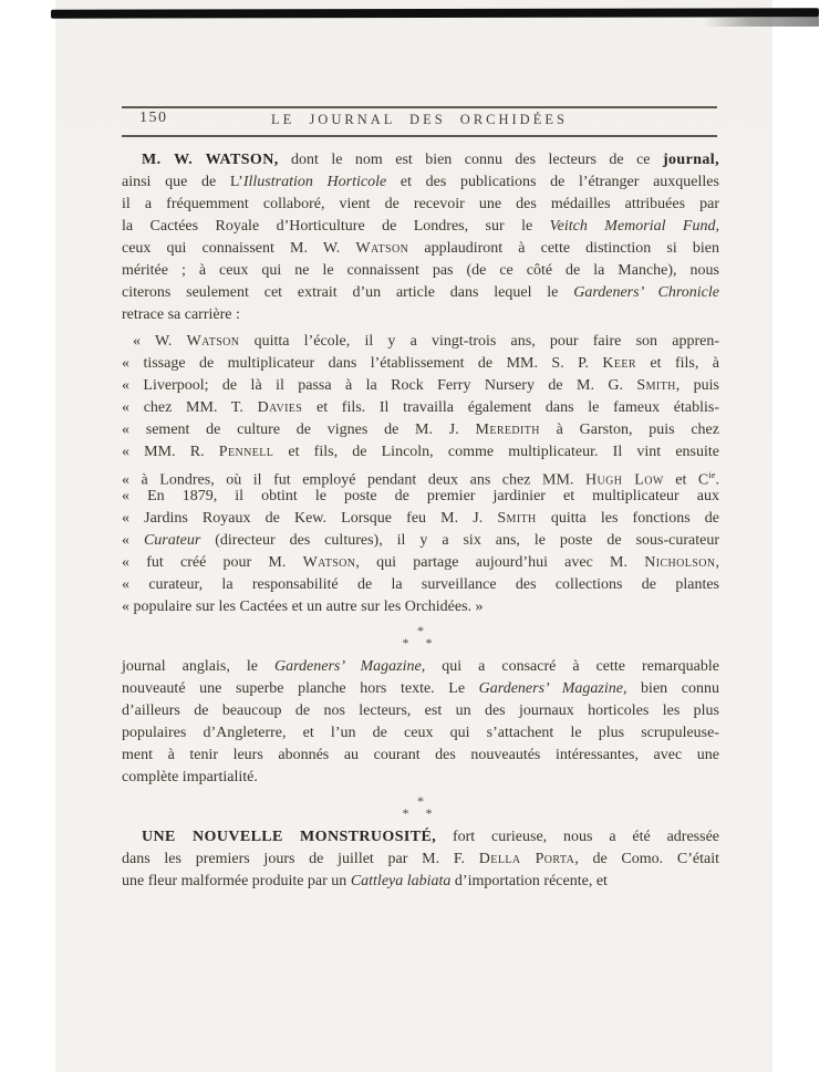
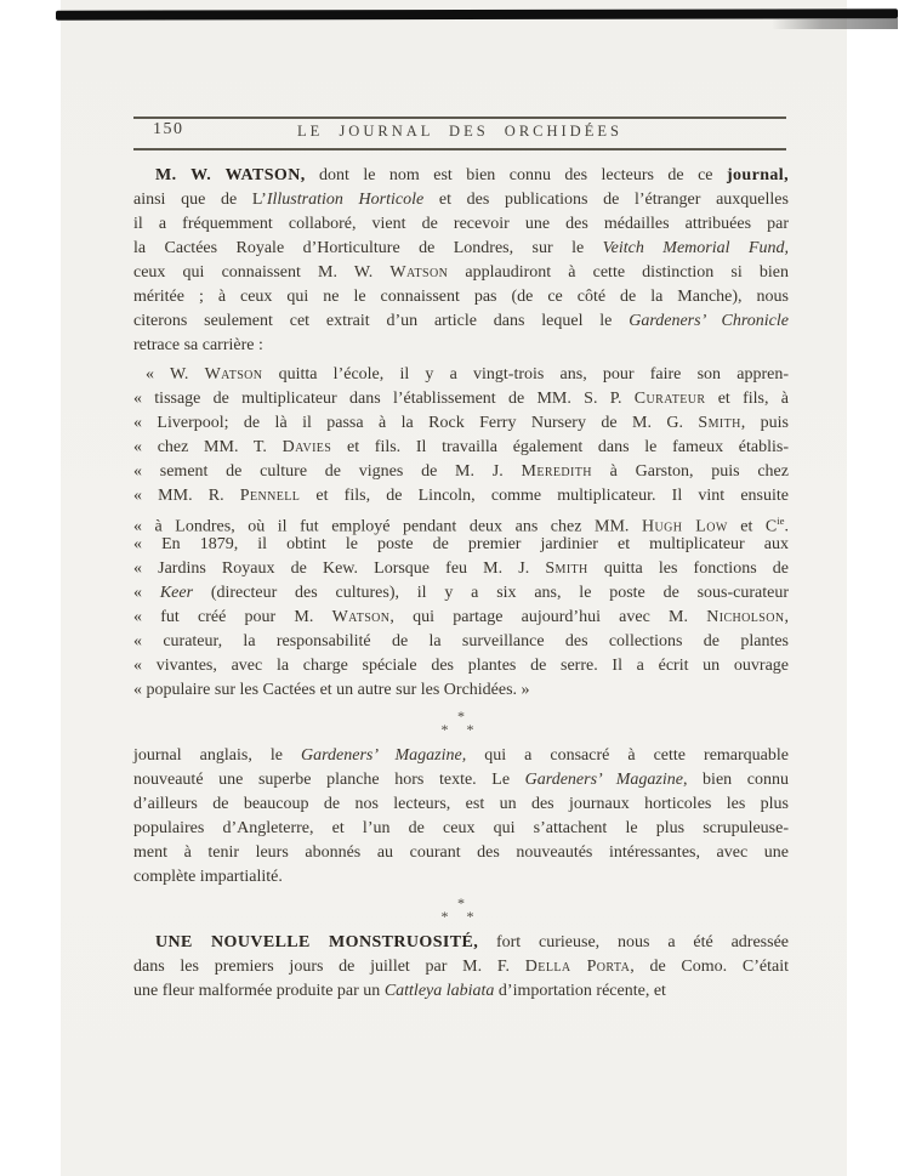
  150
  LE JOURNAL DES ORCHIDÉES
  M. W. WATSON, dont le nom est bien connu des lecteurs de ce journal,
  ainsi que de L’Illustration Horticole et des publications de l’étranger auxquelles
  il a fréquemment collaboré, vient de recevoir une des médailles attribuées par
  la Cactées Royale d’Horticulture de Londres, sur le Veitch Memorial Fund,
  ceux qui connaissent M. W. Watson applaudiront à cette distinction si bien
  méritée ; à ceux qui ne le connaissent pas (de ce côté de la Manche), nous
  citerons seulement cet extrait d’un article dans lequel le Gardeners’ Chronicle
  retrace sa carrière :
  « W. Watson quitta l’école, il y a vingt-trois ans, pour faire son appren-
- « tissage de multiplicateur dans l’établissement de MM. S. P. Keer et fils, à
+ « tissage de multiplicateur dans l’établissement de MM. S. P. Curateur et fils, à
  « Liverpool; de là il passa à la Rock Ferry Nursery de M. G. Smith, puis
  « chez MM. T. Davies et fils. Il travailla également dans le fameux établis-
  « sement de culture de vignes de M. J. Meredith à Garston, puis chez
  « MM. R. Pennell et fils, de Lincoln, comme multiplicateur. Il vint ensuite
  « à Londres, où il fut employé pendant deux ans chez MM. Hugh Low et Cie.
  « En 1879, il obtint le poste de premier jardinier et multiplicateur aux
  « Jardins Royaux de Kew. Lorsque feu M. J. Smith quitta les fonctions de
- « Curateur (directeur des cultures), il y a six ans, le poste de sous-curateur
+ « Keer (directeur des cultures), il y a six ans, le poste de sous-curateur
  « fut créé pour M. Watson, qui partage aujourd’hui avec M. Nicholson,
  « curateur, la responsabilité de la surveillance des collections de plantes
+ « vivantes, avec la charge spéciale des plantes de serre. Il a écrit un ouvrage
  « populaire sur les Cactées et un autre sur les Orchidées. »
  *
  * *
  journal anglais, le Gardeners’ Magazine, qui a consacré à cette remarquable
  nouveauté une superbe planche hors texte. Le Gardeners’ Magazine, bien connu
  d’ailleurs de beaucoup de nos lecteurs, est un des journaux horticoles les plus
  populaires d’Angleterre, et l’un de ceux qui s’attachent le plus scrupuleuse-
  ment à tenir leurs abonnés au courant des nouveautés intéressantes, avec une
  complète impartialité.
  *
  * *
  UNE NOUVELLE MONSTRUOSITÉ, fort curieuse, nous a été adressée
  dans les premiers jours de juillet par M. F. Della Porta, de Como. C’était
  une fleur malformée produite par un Cattleya labiata d’importation récente, et
